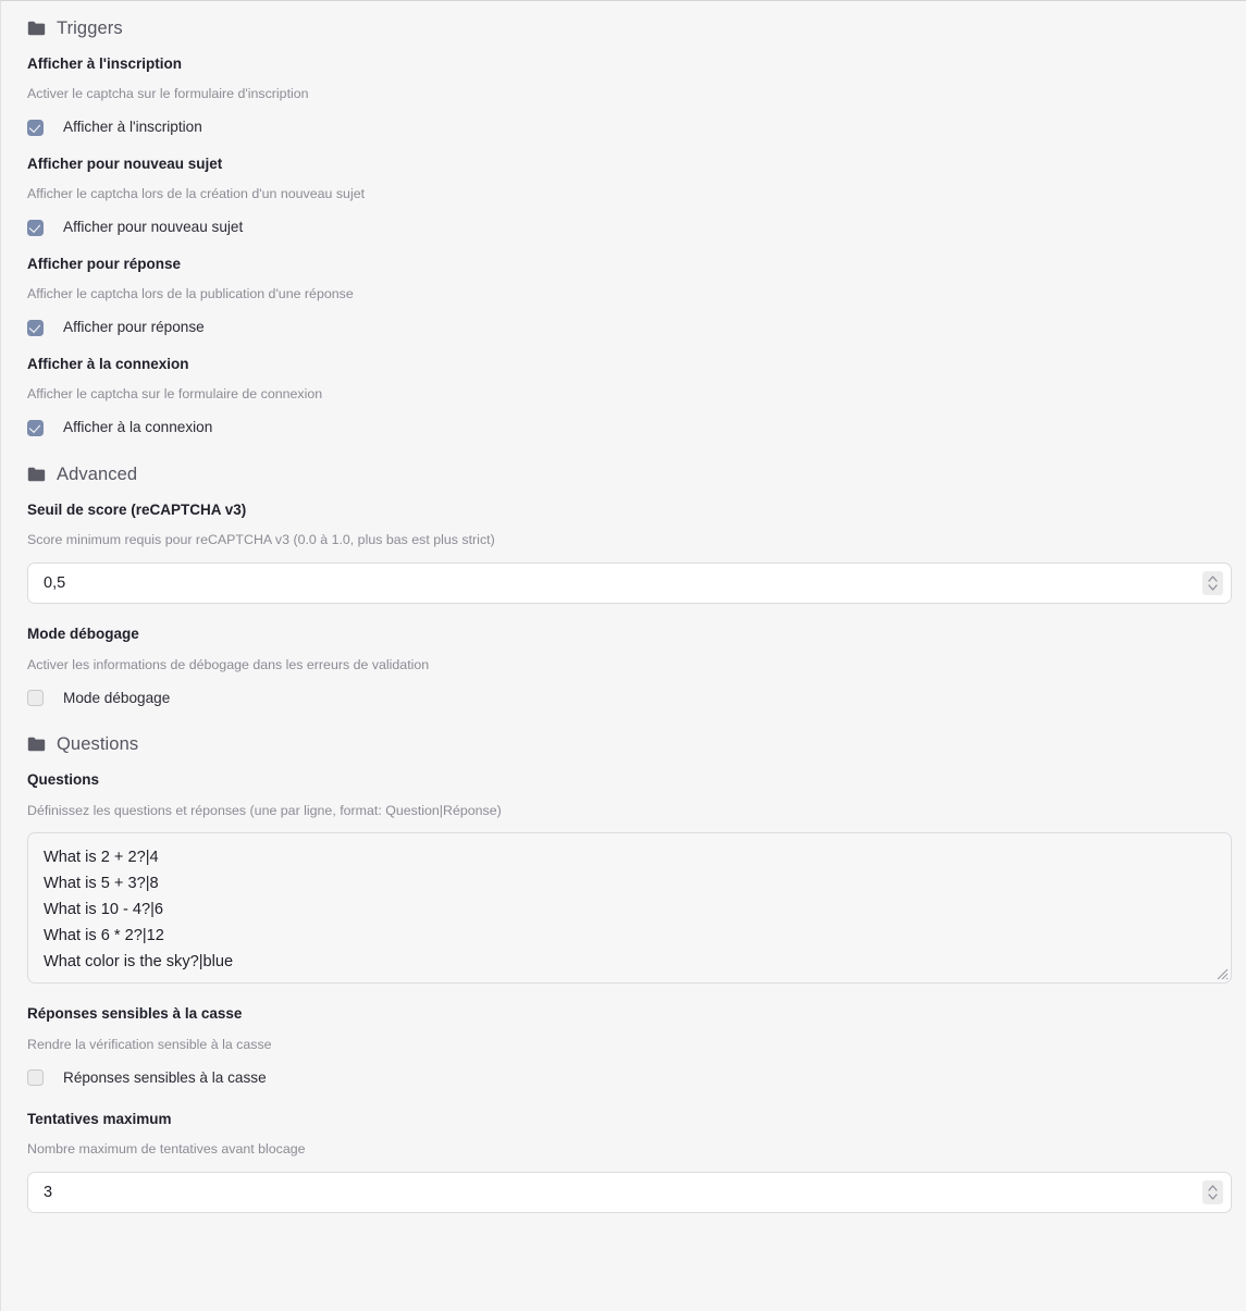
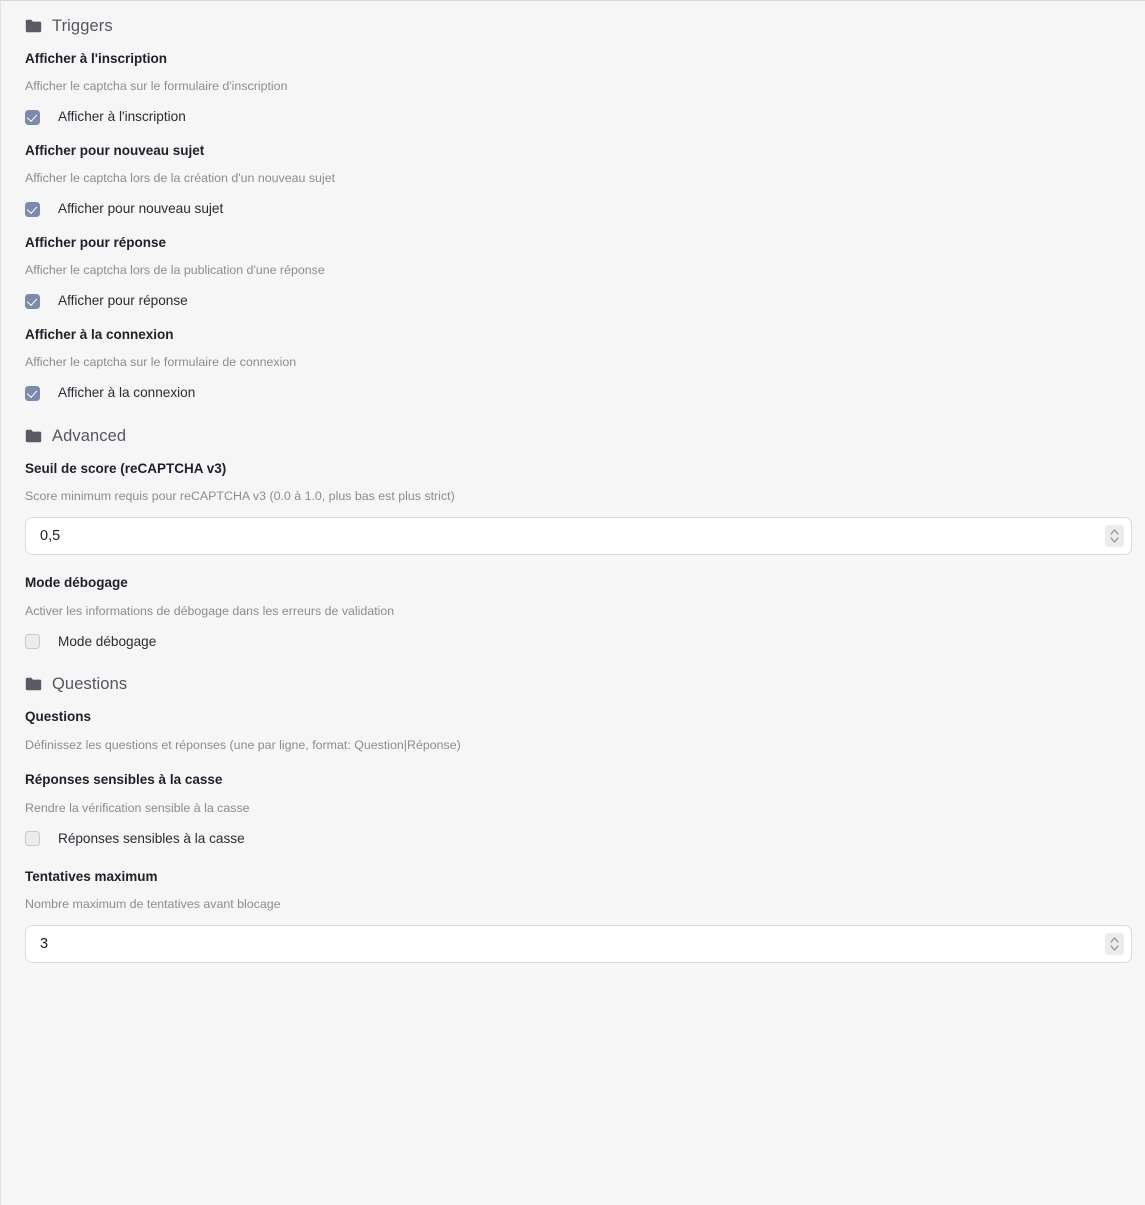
  Triggers
  Afficher à l'inscription
- Activer le captcha sur le formulaire d'inscription
+ Afficher le captcha sur le formulaire d'inscription
  Afficher à l'inscription
  Afficher pour nouveau sujet
  Afficher le captcha lors de la création d'un nouveau sujet
  Afficher pour nouveau sujet
  Afficher pour réponse
  Afficher le captcha lors de la publication d'une réponse
  Afficher pour réponse
  Afficher à la connexion
  Afficher le captcha sur le formulaire de connexion
  Afficher à la connexion
  Advanced
  Seuil de score (reCAPTCHA v3)
  Score minimum requis pour reCAPTCHA v3 (0.0 à 1.0, plus bas est plus strict)
  0,5
  Mode débogage
  Activer les informations de débogage dans les erreurs de validation
  Mode débogage
  Questions
  Questions
  Définissez les questions et réponses (une par ligne, format: Question|Réponse)
- What is 2 + 2?|4
- What is 5 + 3?|8
- What is 10 - 4?|6
- What is 6 * 2?|12
- What color is the sky?|blue
  Réponses sensibles à la casse
  Rendre la vérification sensible à la casse
  Réponses sensibles à la casse
  Tentatives maximum
  Nombre maximum de tentatives avant blocage
  3
